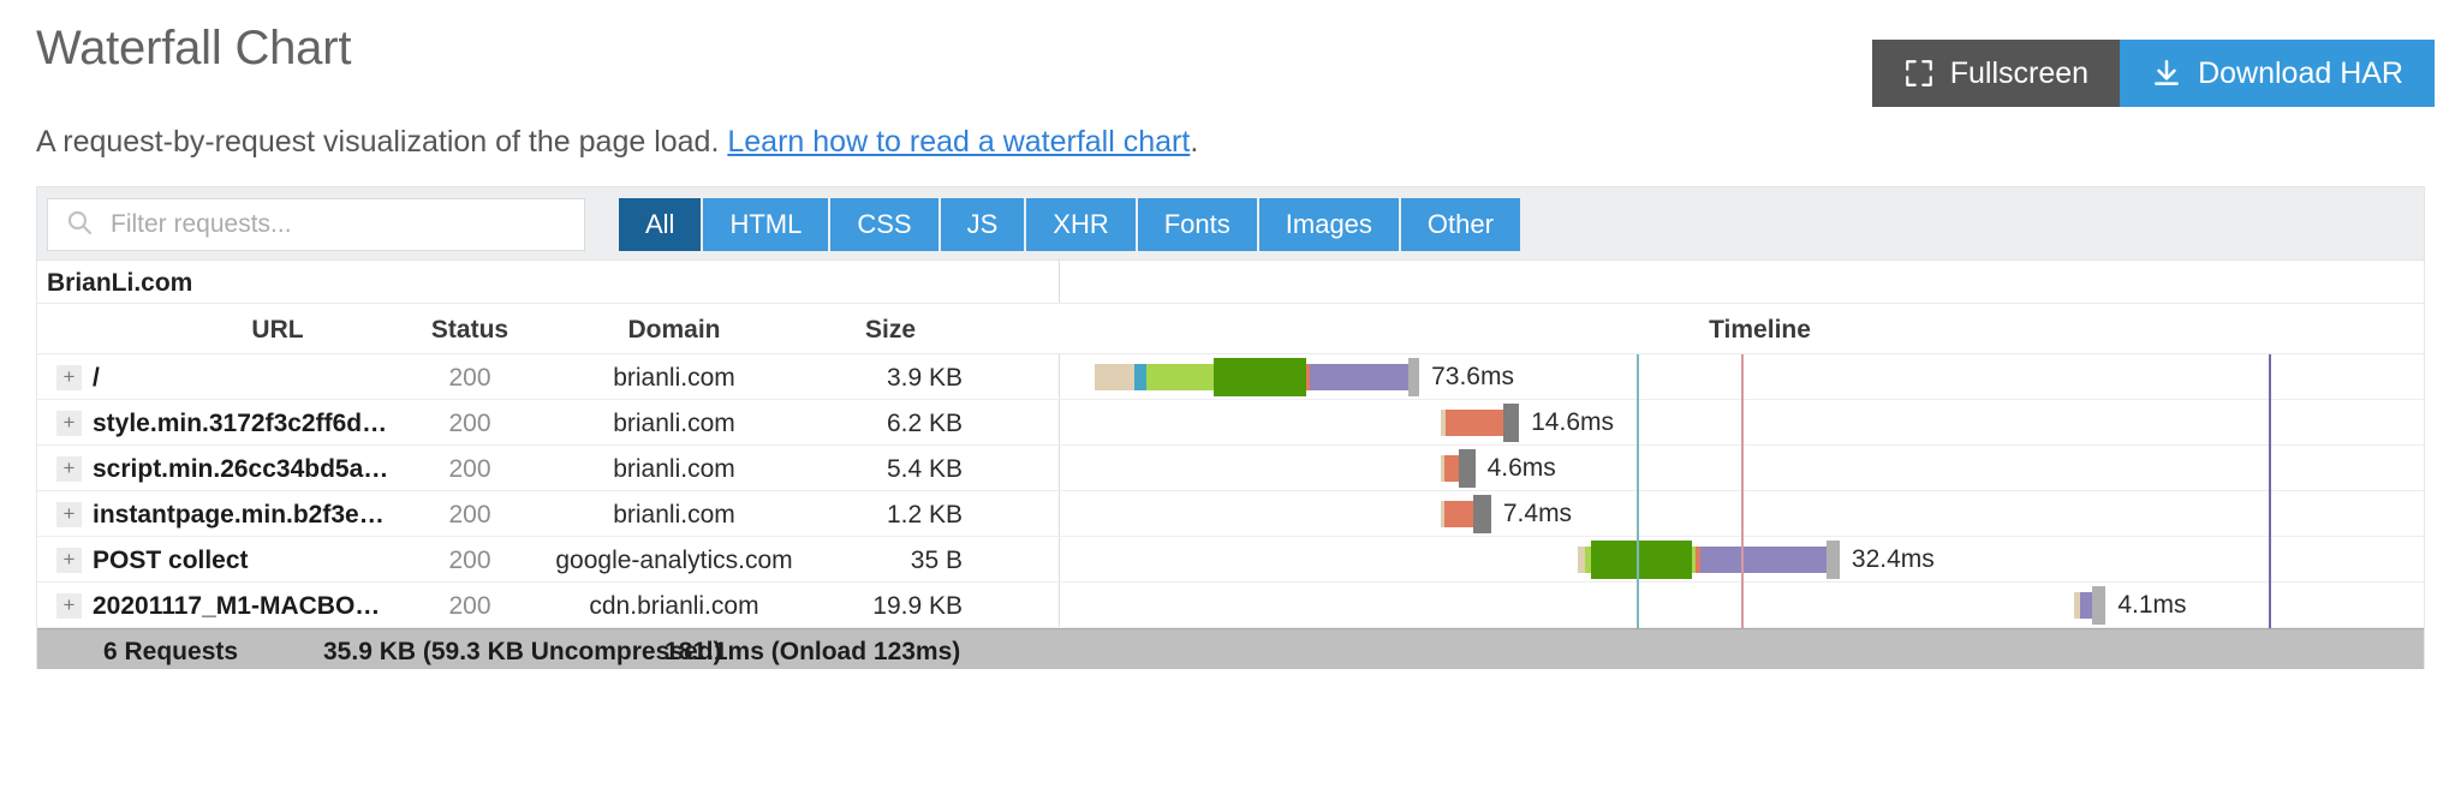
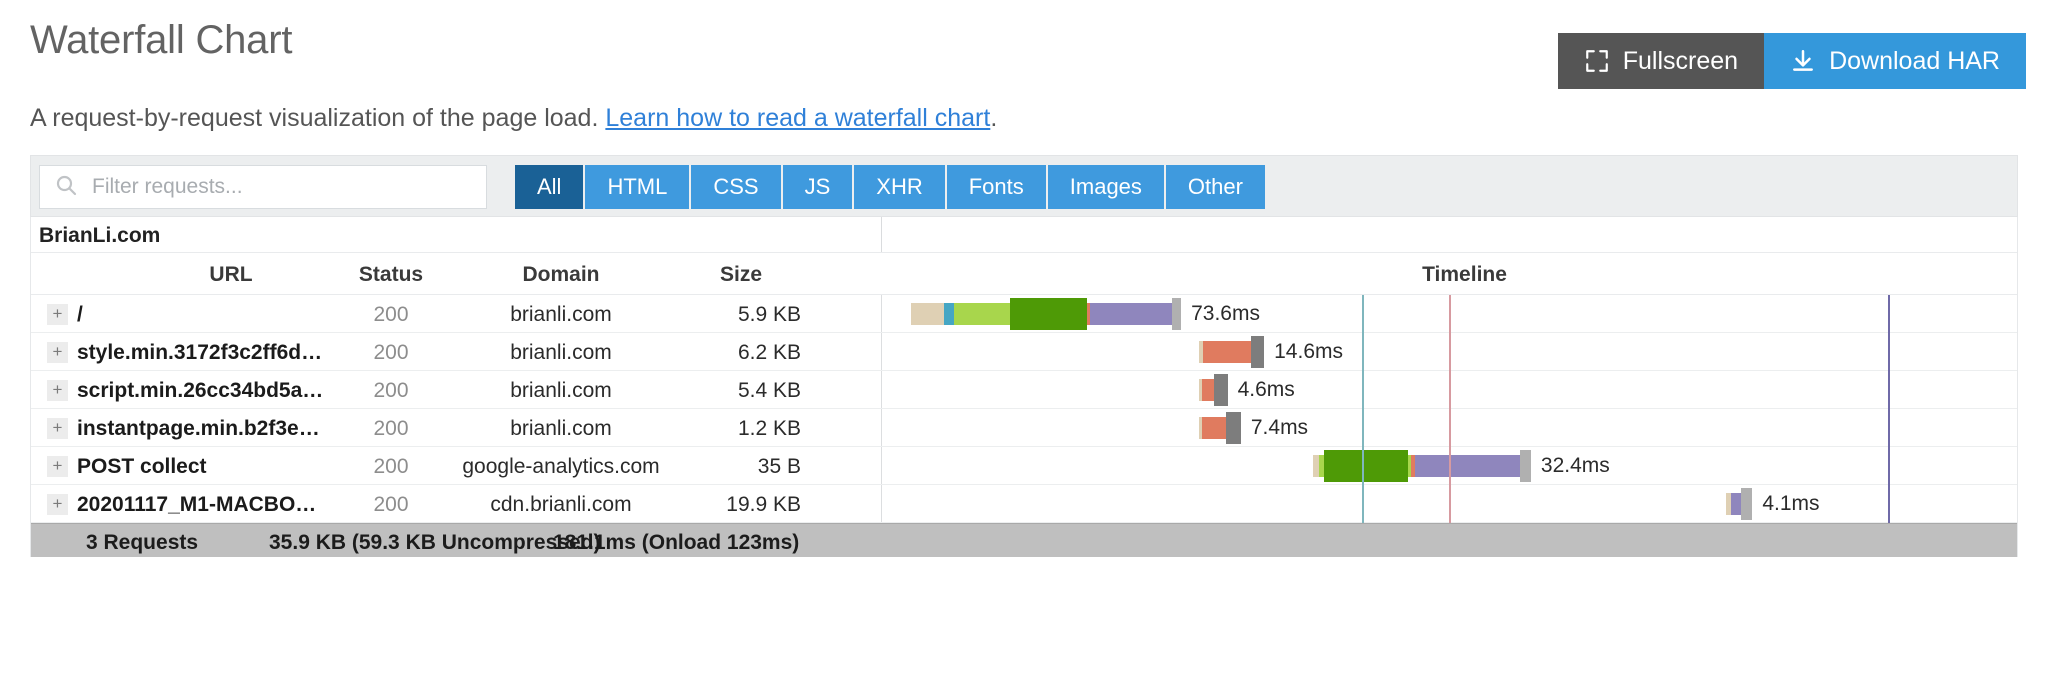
  Waterfall Chart
  Fullscreen
  Download HAR
  A request-by-request visualization of the page load. Learn how to read a waterfall chart.
  Filter requests...
  All
  HTML
  CSS
  JS
  XHR
  Fonts
  Images
  Other
  BrianLi.com
  URL
  Status
  Domain
  Size
  Timeline
  +
  /
  200
  brianli.com
- 3.9 KB
+ 5.9 KB
  73.6ms
  +
  style.min.3172f3c2ff6d…
  200
  brianli.com
  6.2 KB
  14.6ms
  +
  script.min.26cc34bd5a…
  200
  brianli.com
  5.4 KB
  4.6ms
  +
  instantpage.min.b2f3e…
  200
  brianli.com
  1.2 KB
  7.4ms
  +
  POST collect
  200
  google-analytics.com
  35 B
  32.4ms
  +
  20201117_M1-MACBO…
  200
  cdn.brianli.com
  19.9 KB
  4.1ms
- 6 Requests
+ 3 Requests
  35.9 KB (59.3 KB Uncompressed)
  181.1ms (Onload 123ms)
